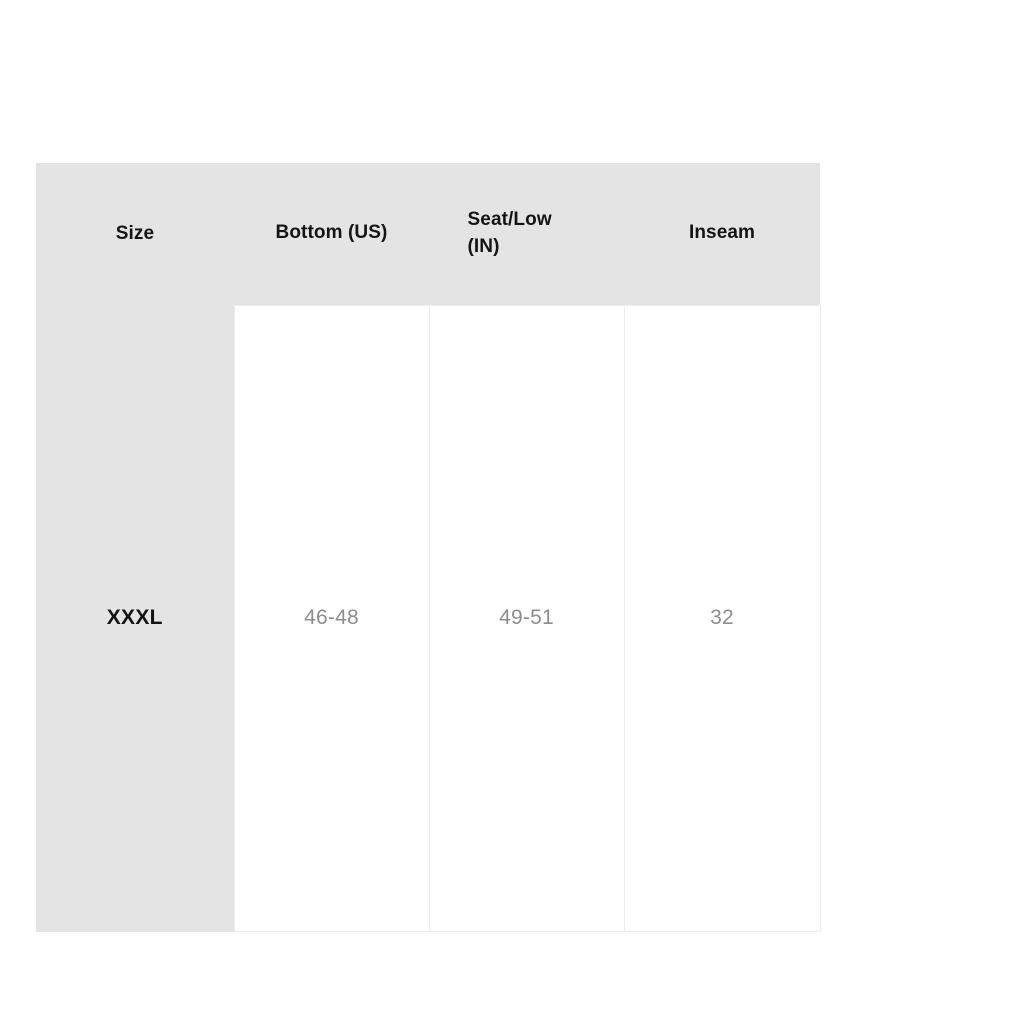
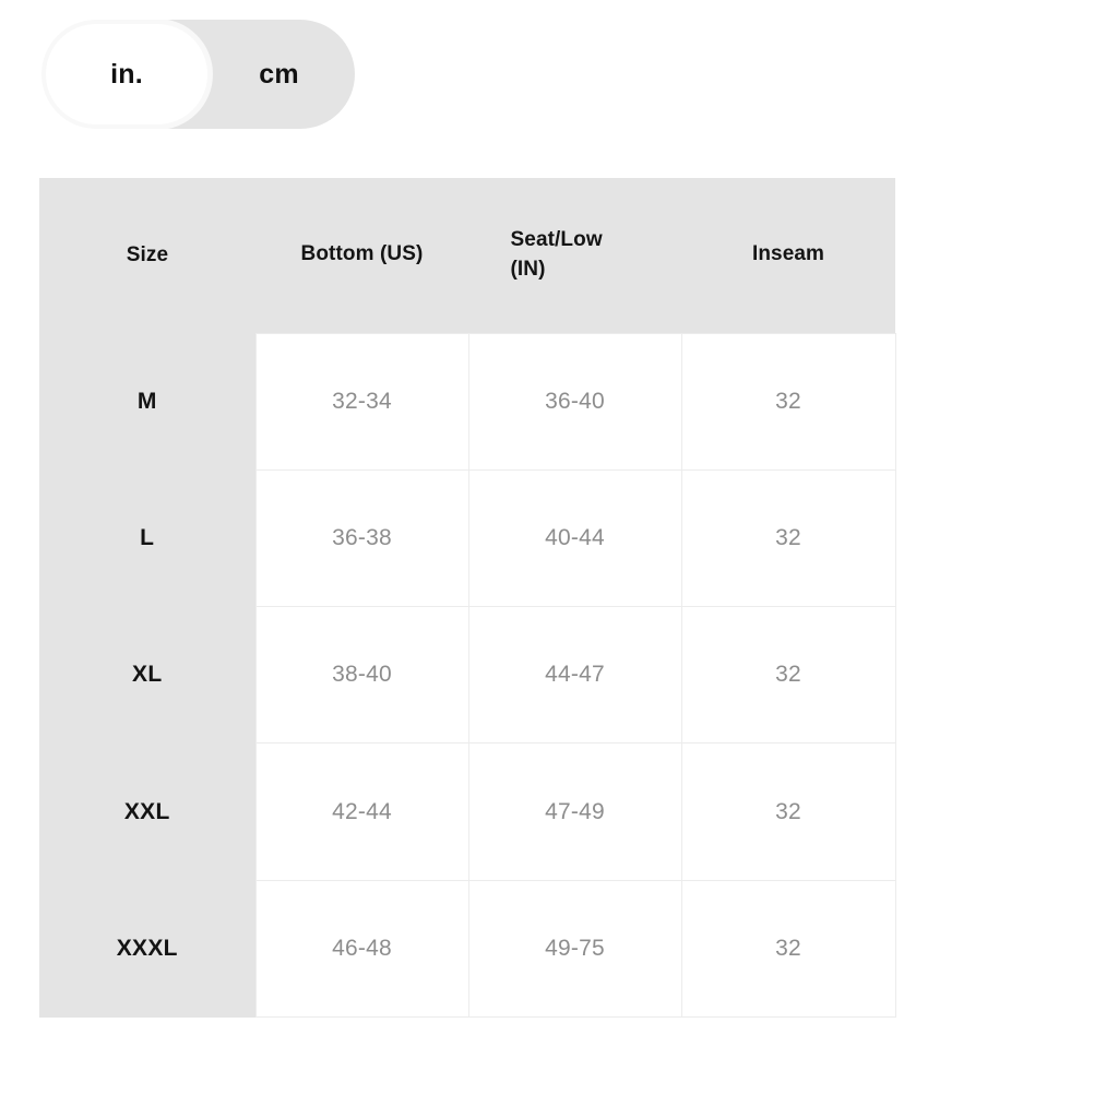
+ in.
+ cm
  Size	Bottom (US)	Seat/Low (IN)	Inseam
+ M	32-34	36-40	32
+ L	36-38	40-44	32
+ XL	38-40	44-47	32
+ XXL	42-44	47-49	32
- XXXL	46-48	49-51	32
+ XXXL	46-48	49-75	32
